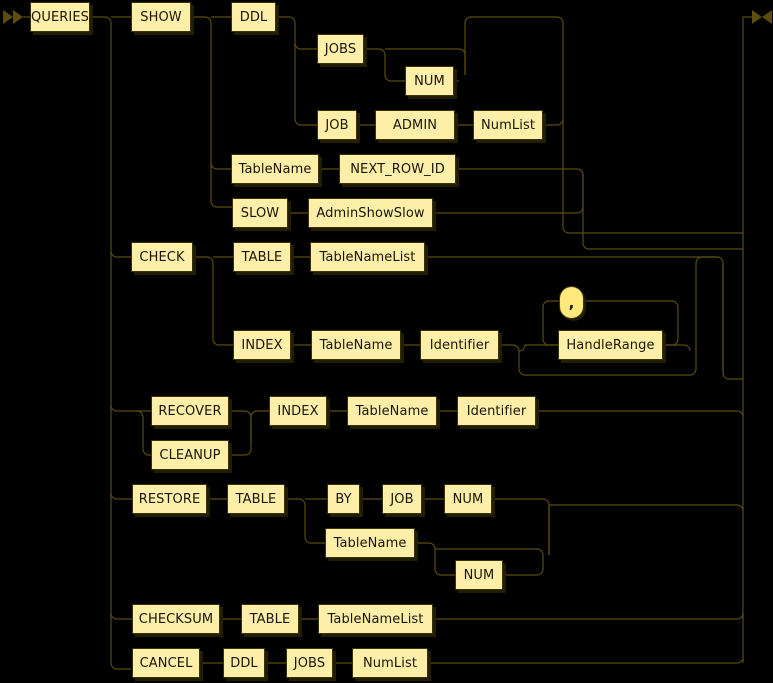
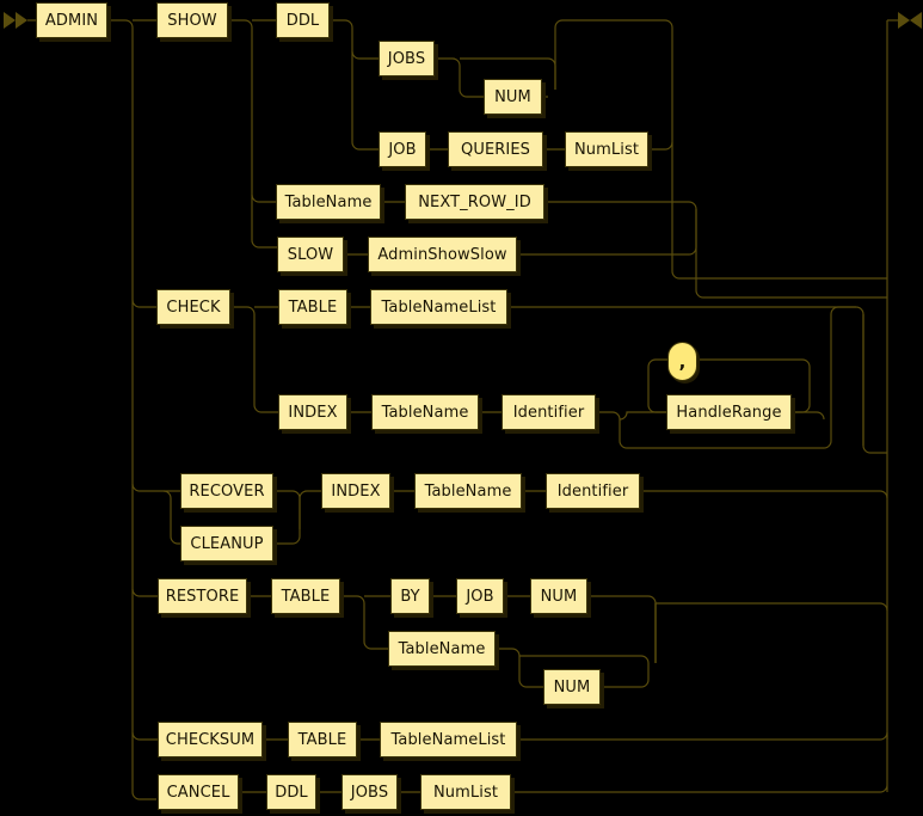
- QUERIES
+ ADMIN
  SHOW
  DDL
  JOBS
  NUM
  JOB
- ADMIN
+ QUERIES
  NumList
  TableName
  NEXT_ROW_ID
  SLOW
  AdminShowSlow
  CHECK
  TABLE
  TableNameList
  INDEX
  TableName
  Identifier
  ,
  HandleRange
  RECOVER
  CLEANUP
  INDEX
  TableName
  Identifier
  RESTORE
  TABLE
  BY
  JOB
  NUM
  TableName
  NUM
  CHECKSUM
  TABLE
  TableNameList
  CANCEL
  DDL
  JOBS
  NumList
